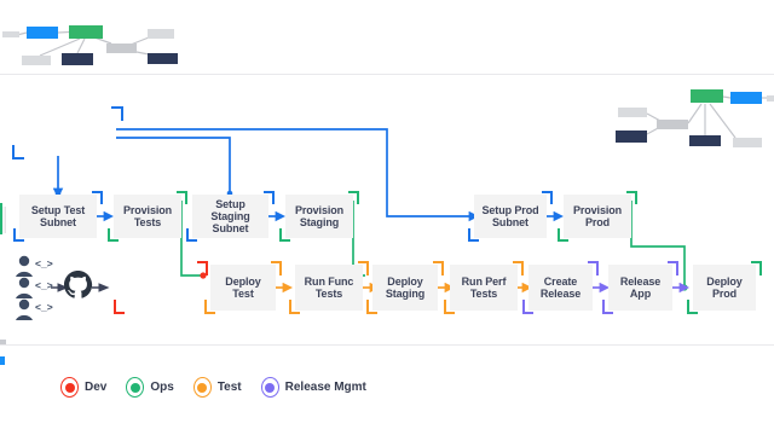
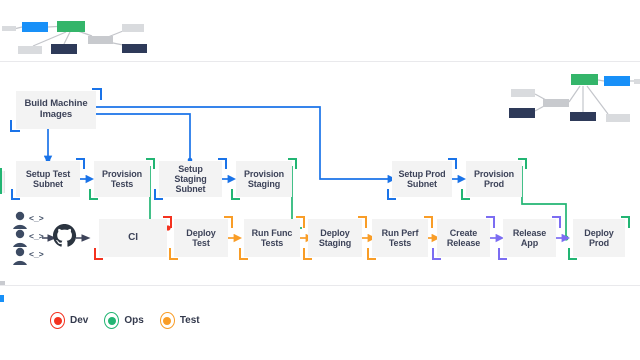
  <_>
  <_>
  <_>
+ Build Machine
+ Images
  Setup Test
  Subnet
  Provision
  Tests
  Setup Staging
  Subnet
  Provision
  Staging
  Setup Prod
  Subnet
  Provision
  Prod
+ CI
  Deploy
  Test
  Run Func
  Tests
  Deploy
  Staging
  Run Perf
  Tests
  Create
  Release
  Release
  App
  Deploy
  Prod
  Dev
  Ops
  Test
- Release Mgmt
